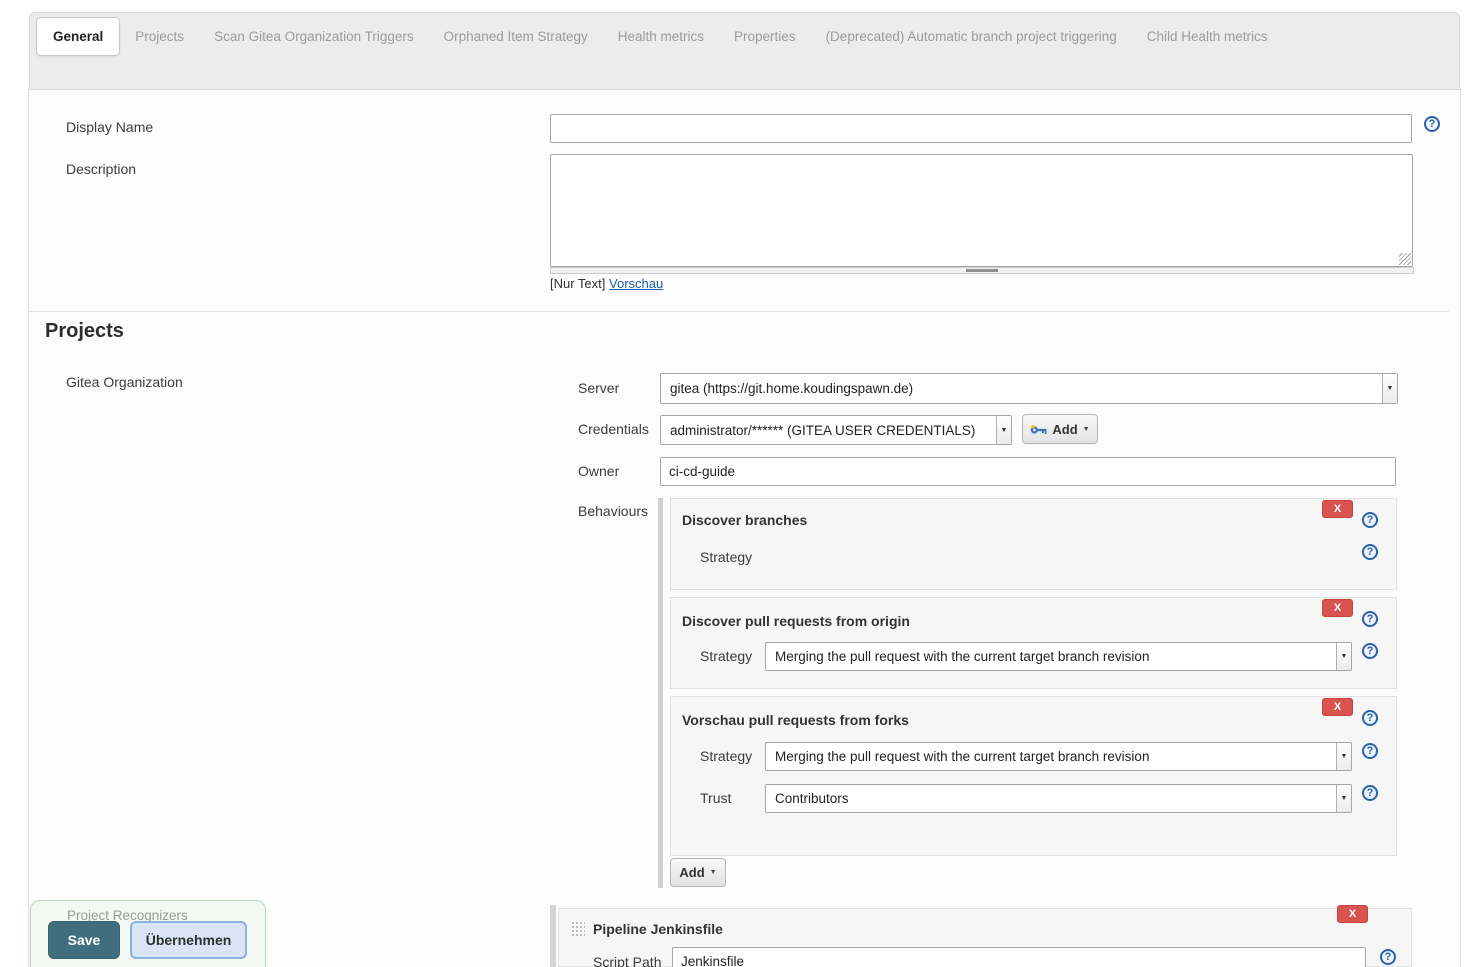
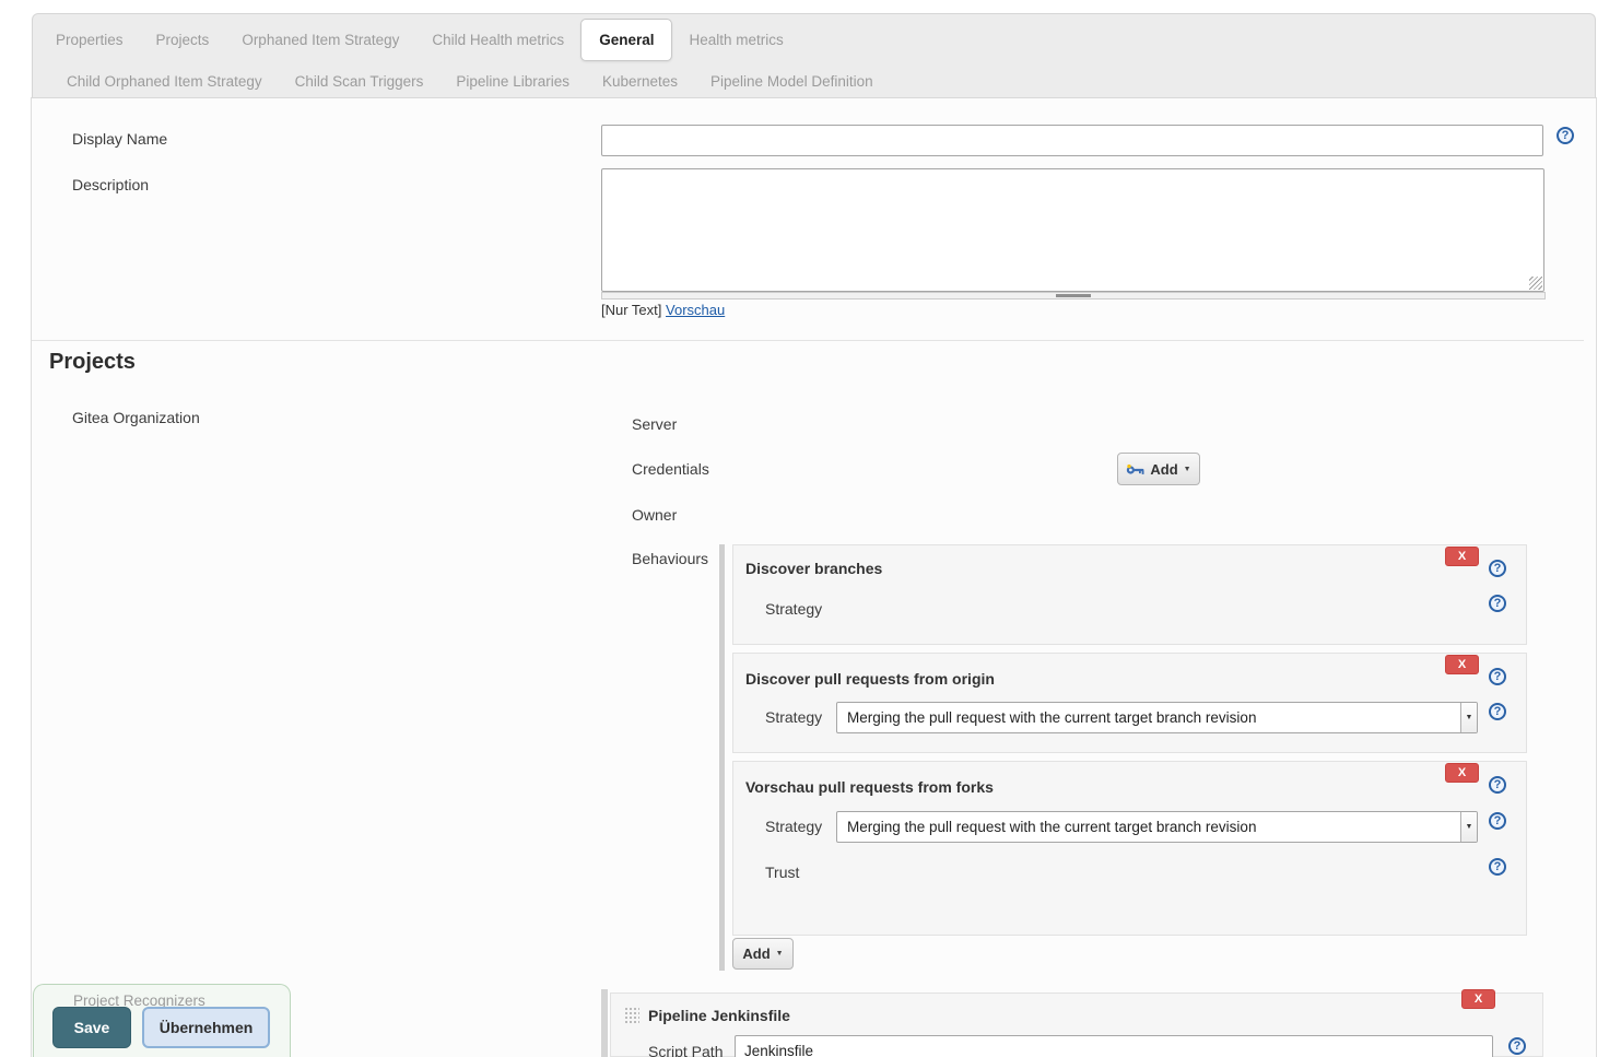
- General
+ Properties
  Projects
- Scan Gitea Organization Triggers
  Orphaned Item Strategy
- Health metrics
+ Child Health metrics
- Properties
+ General
- (Deprecated) Automatic branch project triggering
- Child Health metrics
+ Health metrics
+ Child Orphaned Item Strategy
+ Child Scan Triggers
+ Pipeline Libraries
+ Kubernetes
+ Pipeline Model Definition
  Display Name
  ?
  Description
  [Nur Text] Vorschau
  Projects
  Gitea Organization
  Server
- gitea (https://git.home.koudingspawn.de)
  Credentials
- administrator/****** (GITEA USER CREDENTIALS)
  Add
  Owner
- ci-cd-guide
  Behaviours
  Discover branches
  X
  ?
  Strategy
  ?
  Discover pull requests from origin
  X
  ?
  Strategy
  Merging the pull request with the current target branch revision
  ?
  Vorschau pull requests from forks
  X
  ?
  Strategy
  Merging the pull request with the current target branch revision
  ?
  Trust
- Contributors
  ?
  Add
  X
  Pipeline Jenkinsfile
  Script Path
  Jenkinsfile
  ?
  Project Recognizers
  Save
  Übernehmen
